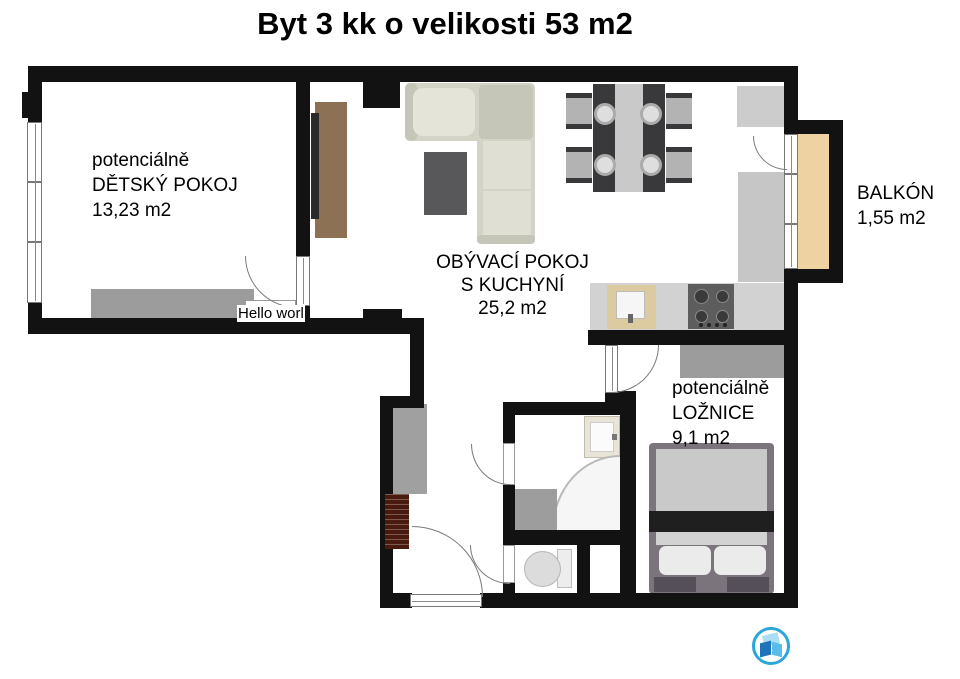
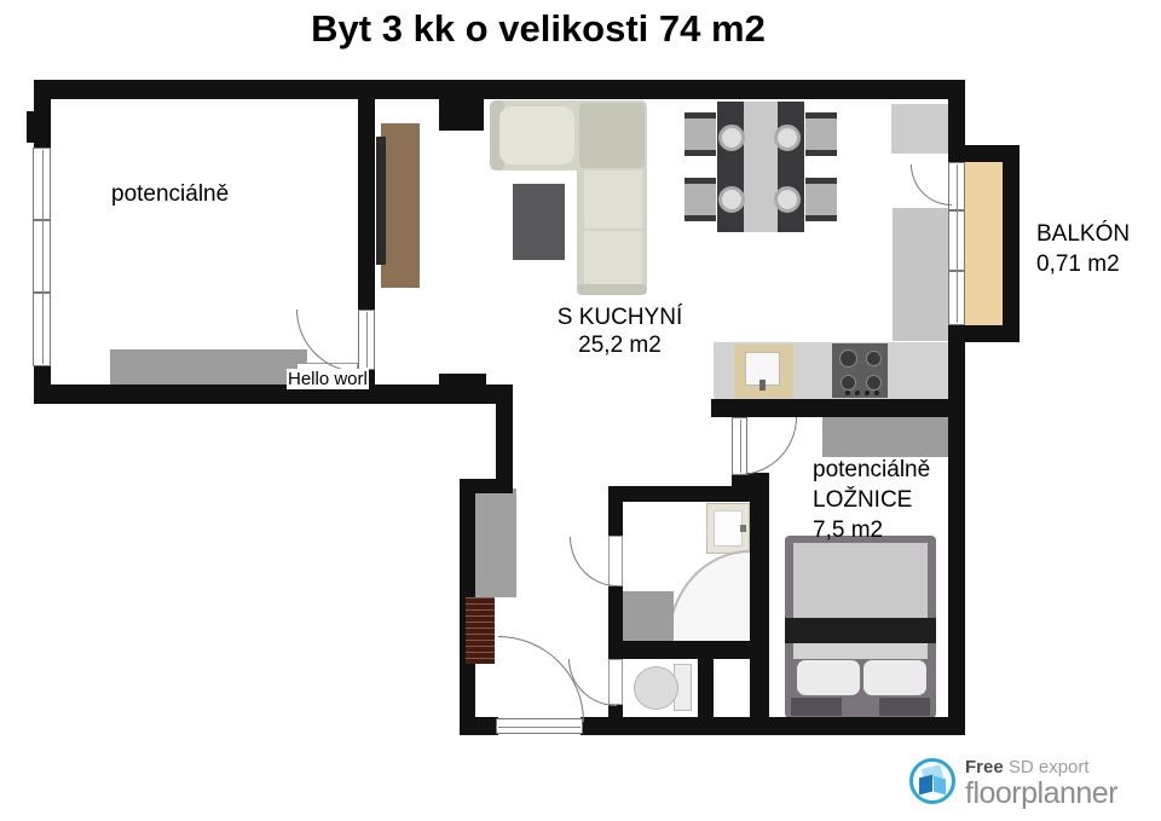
- Byt 3 kk o velikosti 53 m2
+ Byt 3 kk o velikosti 74 m2
  potenciálně
- DĚTSKÝ POKOJ
- 13,23 m2
- OBÝVACÍ POKOJ
  S KUCHYNÍ
  25,2 m2
  BALKÓN
- 1,55 m2
+ 0,71 m2
  potenciálně
  LOŽNICE
- 9,1 m2
+ 7,5 m2
  Hello worl
+ Free SD export
+ floorplanner
